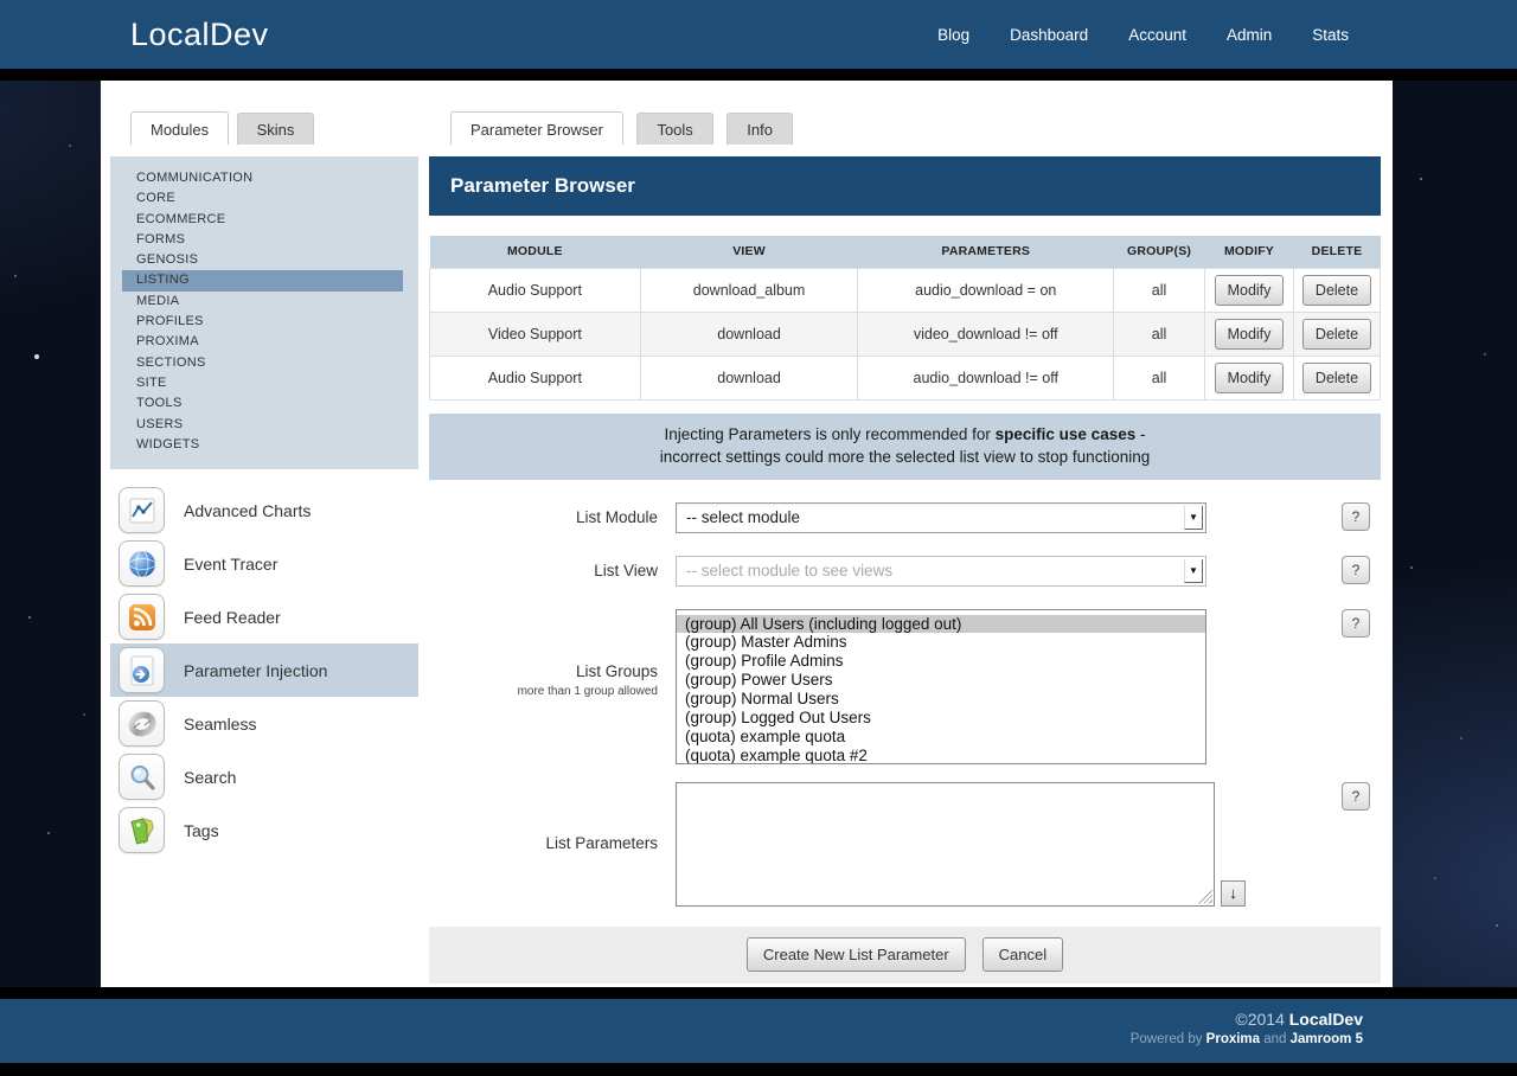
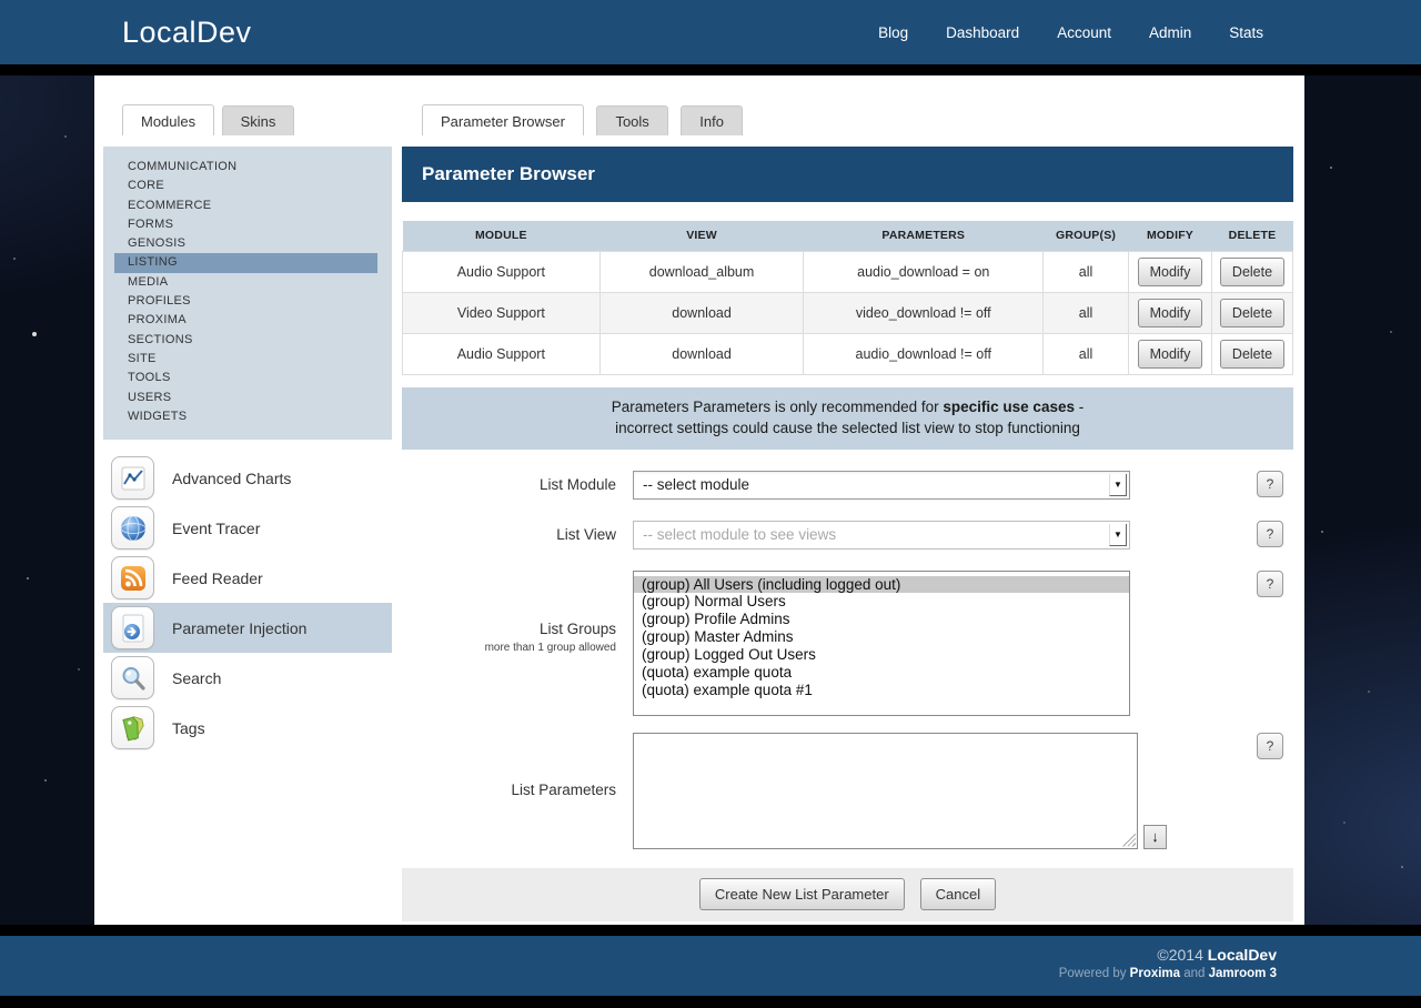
  LocalDev
  Blog
  Dashboard
  Account
  Admin
  Stats
  Modules Skins
  Parameter Browser Tools Info
  COMMUNICATION
  CORE
  ECOMMERCE
  FORMS
  GENOSIS
  LISTING
  MEDIA
  PROFILES
  PROXIMA
  SECTIONS
  SITE
  TOOLS
  USERS
  WIDGETS
  Advanced Charts
  Event Tracer
  Feed Reader
  Parameter Injection
- Seamless
  Search
  Tags
  Parameter Browser
  MODULE	VIEW	PARAMETERS	GROUP(S)	MODIFY	DELETE
  Audio Support	download_album	audio_download = on	all	Modify	Delete
  Video Support	download	video_download != off	all	Modify	Delete
  Audio Support	download	audio_download != off	all	Modify	Delete
- Injecting Parameters is only recommended for specific use cases -
+ Parameters Parameters is only recommended for specific use cases -
- incorrect settings could more the selected list view to stop functioning
+ incorrect settings could cause the selected list view to stop functioning
  List Module
  -- select module
  ▼
  ?
  List View
  -- select module to see views
  ▼
  ?
  List Groups
  more than 1 group allowed
  (group) All Users (including logged out)
- (group) Master Admins
+ (group) Normal Users
  (group) Profile Admins
- (group) Power Users
- (group) Normal Users
+ (group) Master Admins
  (group) Logged Out Users
  (quota) example quota
- (quota) example quota #2
+ (quota) example quota #1
  ?
  List Parameters
  ↓
  ?
  Create New List Parameter
  Cancel
  ©2014 LocalDev
- Powered by Proxima and Jamroom 5
+ Powered by Proxima and Jamroom 3
